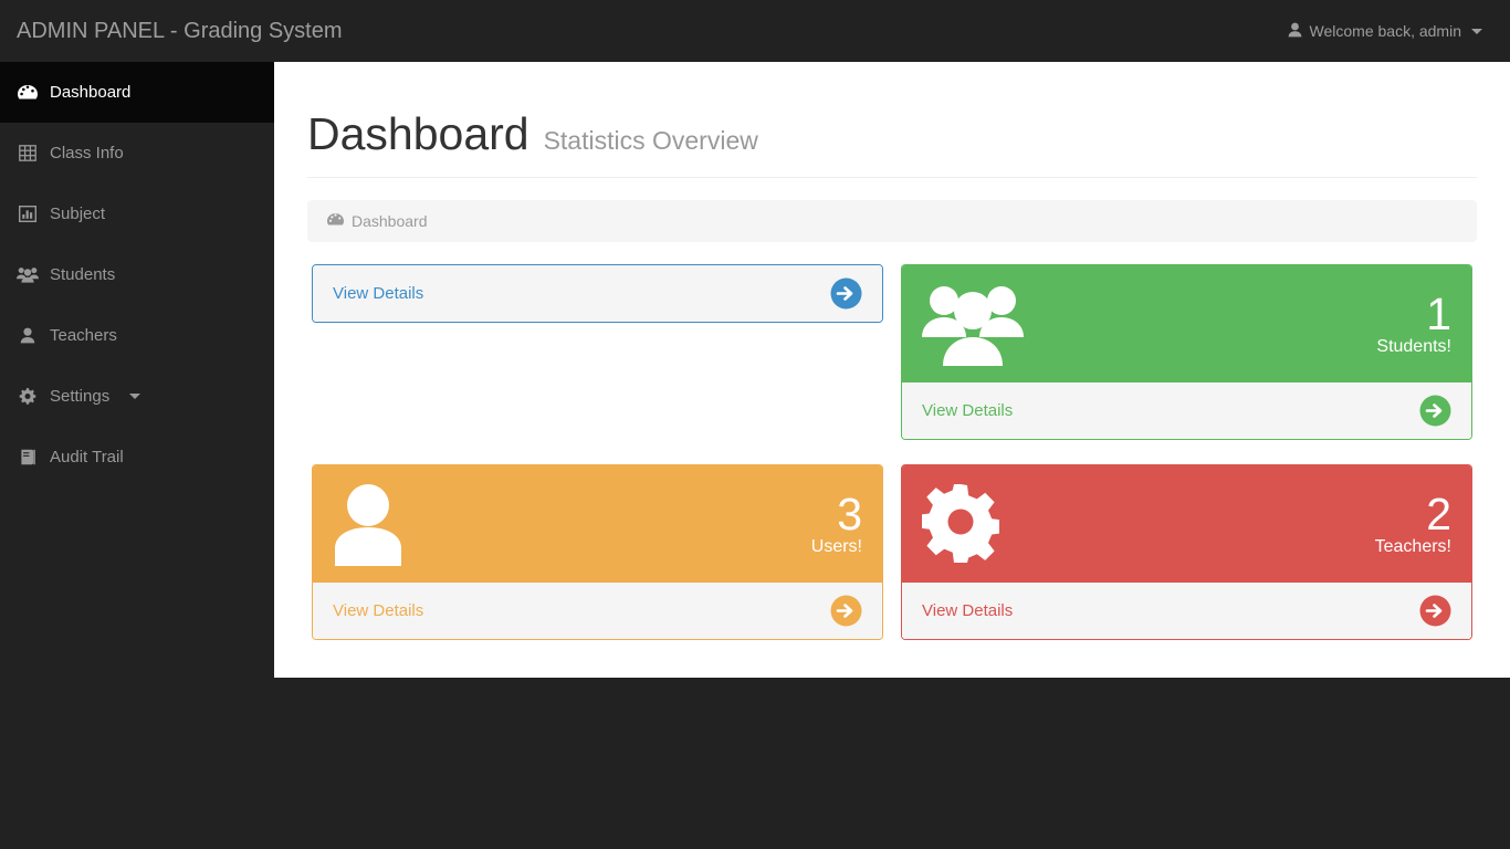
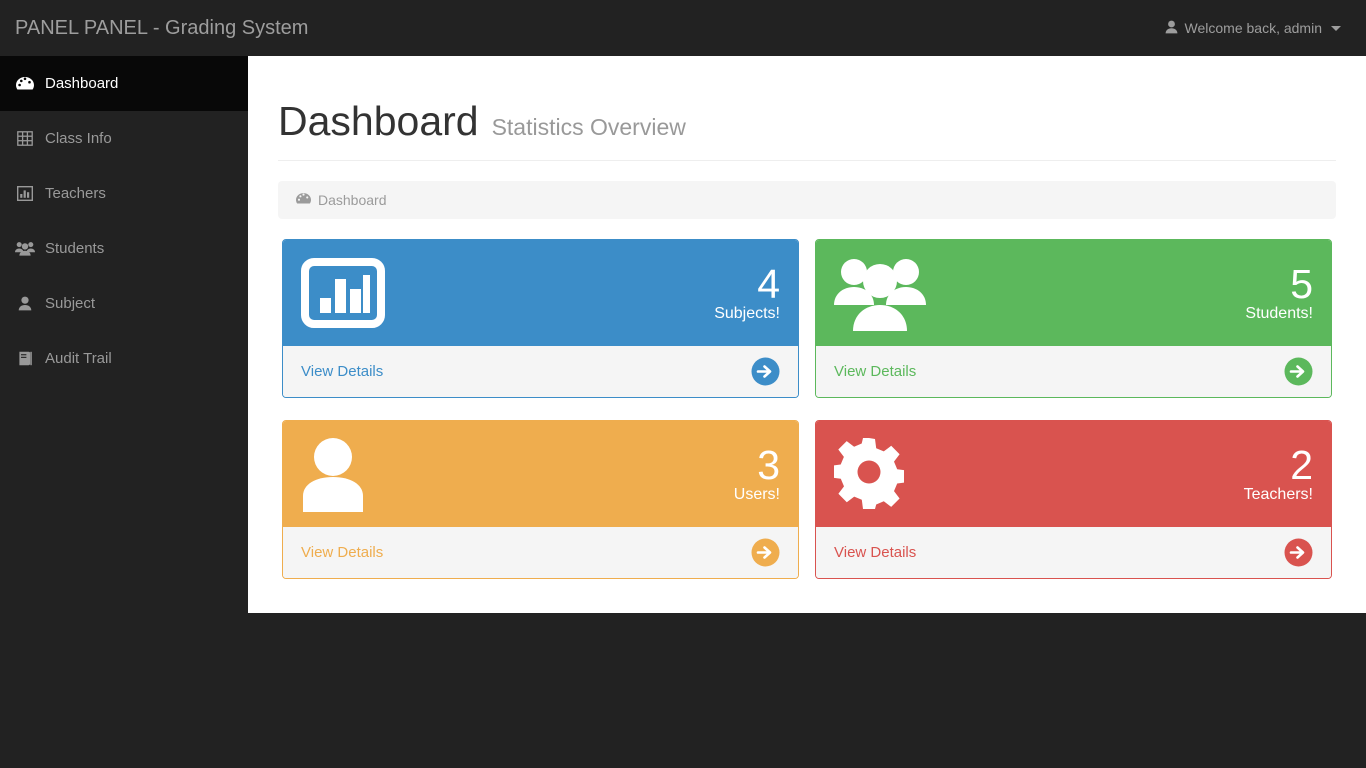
- ADMIN PANEL - Grading System
+ PANEL PANEL - Grading System
  Welcome back, admin
  Dashboard
  Class Info
- Subject
+ Teachers
  Students
- Teachers
+ Subject
- Settings
  Audit Trail
  Dashboard
  Statistics Overview
  Dashboard
+ 4
+ Subjects!
  View Details
- 1
+ 5
  Students!
  View Details
  3
  Users!
  View Details
  2
  Teachers!
  View Details
